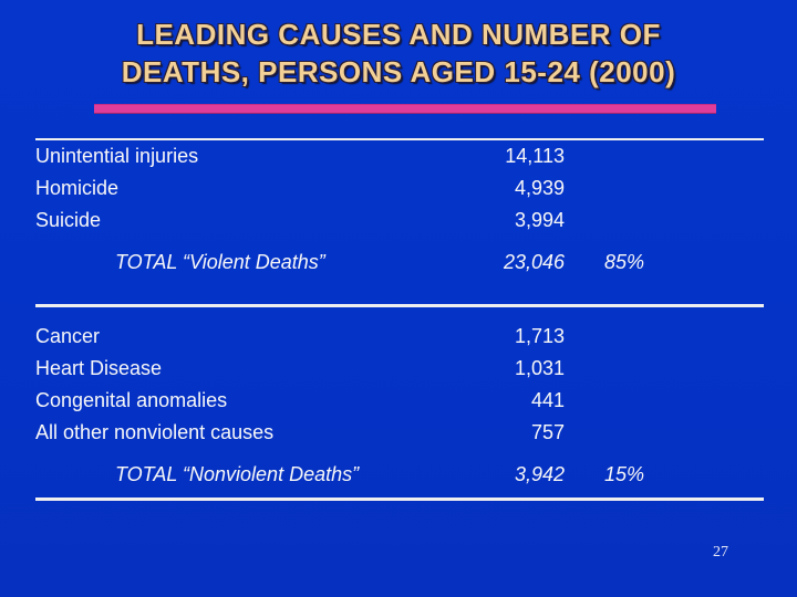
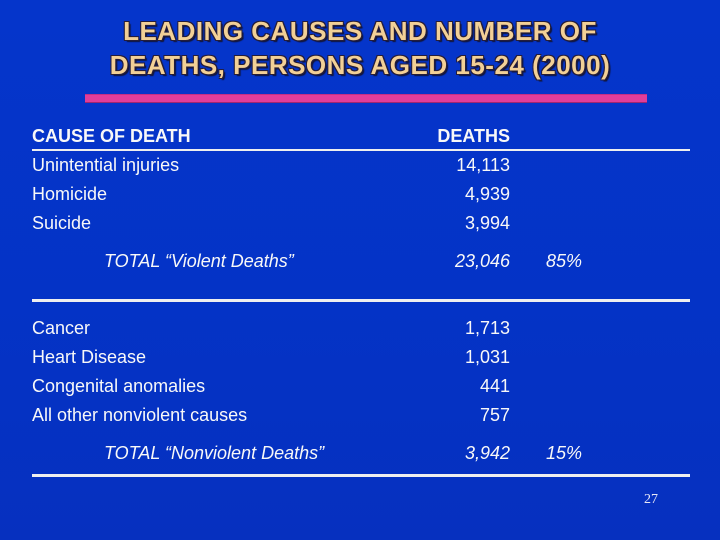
  LEADING CAUSES AND NUMBER OF
  DEATHS, PERSONS AGED 15-24 (2000)
+ CAUSE OF DEATH
+ DEATHS
  Unintential injuries
  14,113
  Homicide
  4,939
  Suicide
  3,994
  TOTAL “Violent Deaths”
  23,046
  85%
  Cancer
  1,713
  Heart Disease
  1,031
  Congenital anomalies
  441
  All other nonviolent causes
  757
  TOTAL “Nonviolent Deaths”
  3,942
  15%
  27
